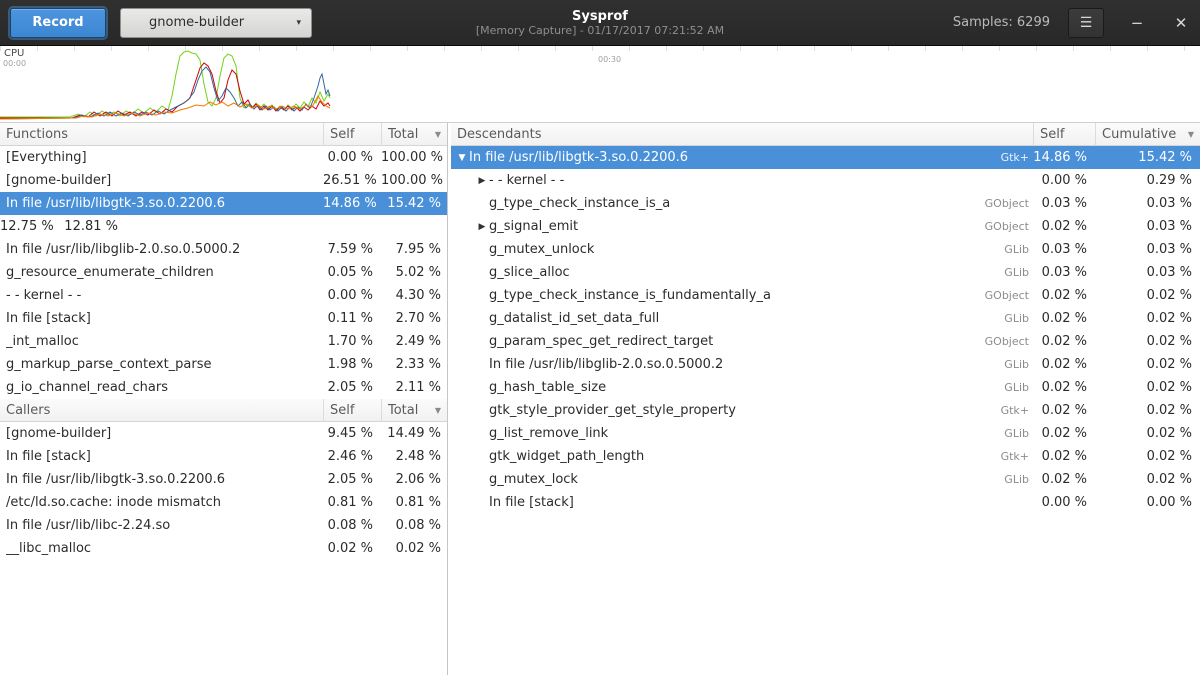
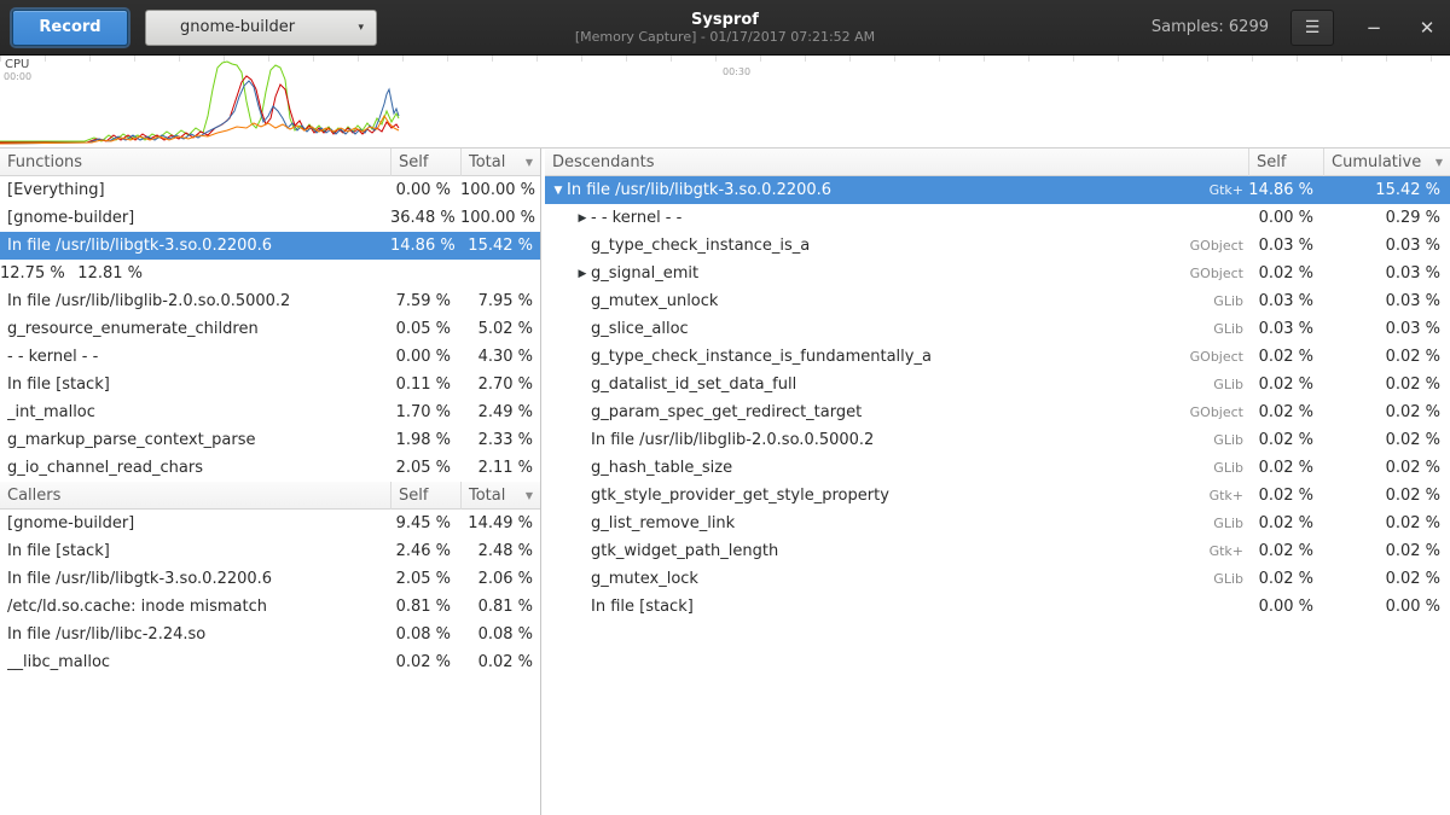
  Record
  gnome-builder
  ▾
  Sysprof
  [Memory Capture] - 01/17/2017 07:21:52 AM
  Samples: 6299
  ☰
  −
  ✕
  CPU
  00:00
  00:30
  Functions
  Self
  Total
  ▼
  [Everything]
  0.00 %
  100.00 %
  [gnome-builder]
- 26.51 %
+ 36.48 %
  100.00 %
  In file /usr/lib/libgtk-3.so.0.2200.6
  14.86 %
  15.42 %
  12.75 %
  12.81 %
  In file /usr/lib/libglib-2.0.so.0.5000.2
  7.59 %
  7.95 %
  g_resource_enumerate_children
  0.05 %
  5.02 %
  - - kernel - -
  0.00 %
  4.30 %
  In file [stack]
  0.11 %
  2.70 %
  _int_malloc
  1.70 %
  2.49 %
  g_markup_parse_context_parse
  1.98 %
  2.33 %
  g_io_channel_read_chars
  2.05 %
  2.11 %
  Callers
  Self
  Total
  ▼
  [gnome-builder]
  9.45 %
  14.49 %
  In file [stack]
  2.46 %
  2.48 %
  In file /usr/lib/libgtk-3.so.0.2200.6
  2.05 %
  2.06 %
  /etc/ld.so.cache: inode mismatch
  0.81 %
  0.81 %
  In file /usr/lib/libc-2.24.so
  0.08 %
  0.08 %
  __libc_malloc
  0.02 %
  0.02 %
  Descendants
  Self
  Cumulative
  ▼
  ▼
  In file /usr/lib/libgtk-3.so.0.2200.6
  Gtk+
  14.86 %
  15.42 %
  ▶
  - - kernel - -
  0.00 %
  0.29 %
  g_type_check_instance_is_a
  GObject
  0.03 %
  0.03 %
  ▶
  g_signal_emit
  GObject
  0.02 %
  0.03 %
  g_mutex_unlock
  GLib
  0.03 %
  0.03 %
  g_slice_alloc
  GLib
  0.03 %
  0.03 %
  g_type_check_instance_is_fundamentally_a
  GObject
  0.02 %
  0.02 %
  g_datalist_id_set_data_full
  GLib
  0.02 %
  0.02 %
  g_param_spec_get_redirect_target
  GObject
  0.02 %
  0.02 %
  In file /usr/lib/libglib-2.0.so.0.5000.2
  GLib
  0.02 %
  0.02 %
  g_hash_table_size
  GLib
  0.02 %
  0.02 %
  gtk_style_provider_get_style_property
  Gtk+
  0.02 %
  0.02 %
  g_list_remove_link
  GLib
  0.02 %
  0.02 %
  gtk_widget_path_length
  Gtk+
  0.02 %
  0.02 %
  g_mutex_lock
  GLib
  0.02 %
  0.02 %
  In file [stack]
  0.00 %
  0.00 %
